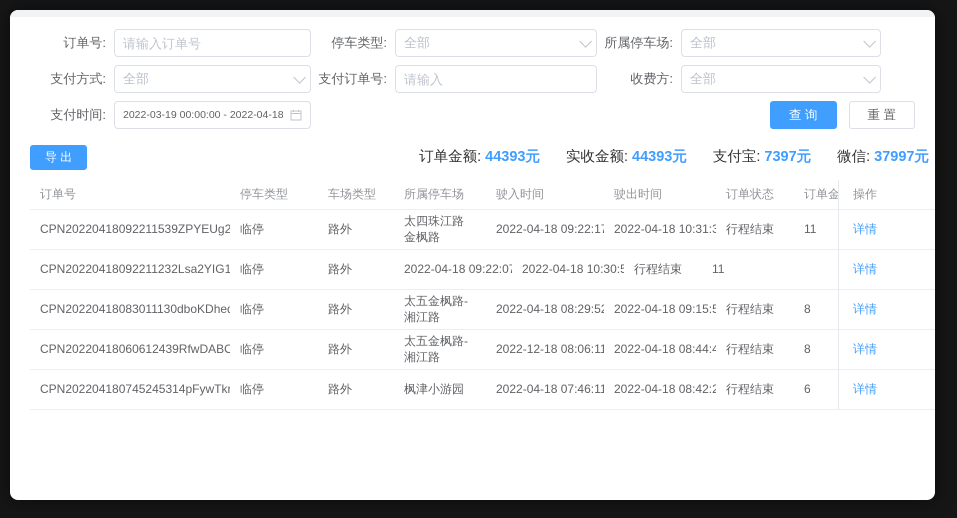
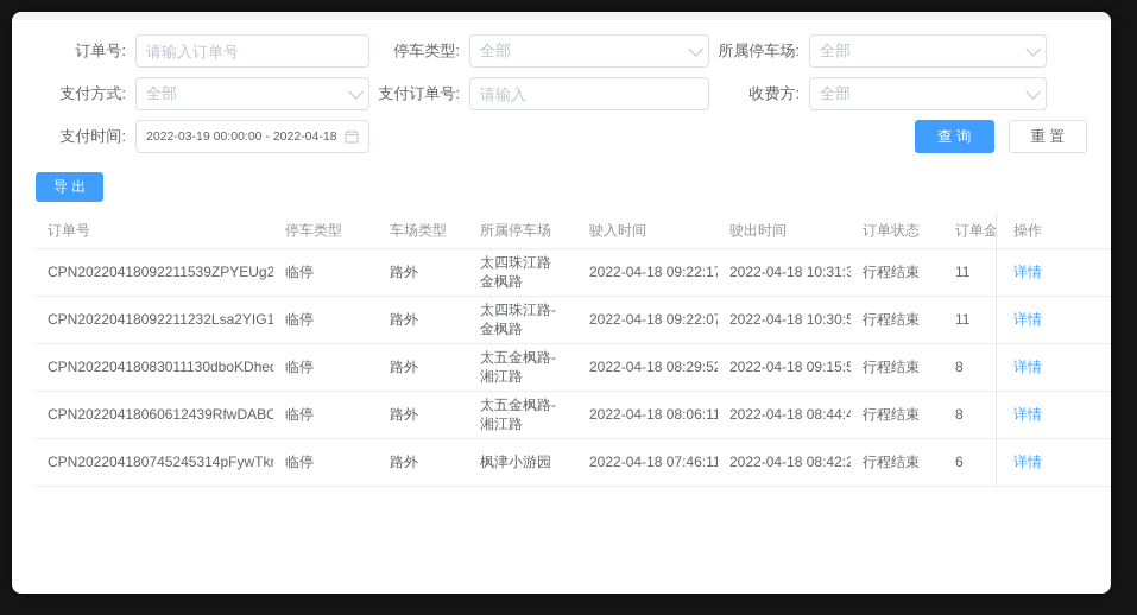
  订单号:
  请输入订单号
  停车类型:
  全部
  所属停车场:
  全部
  支付方式:
  全部
  支付订单号:
  请输入
  收费方:
  全部
  支付时间:
  2022-03-19 00:00:00 - 2022-04-18
  查 询
  重 置
  导 出
- 订单金额: 44393元
- 实收金额: 44393元
- 支付宝: 7397元
- 微信: 37997元
  订单号
  停车类型
  车场类型
  所属停车场
  驶入时间
  驶出时间
  订单状态
  订单金
  CPN20220418092211539ZPYEUg2
  临停
  路外
  太四珠江路 金枫路
  2022-04-18 09:22:1
  2022-04-18 10:31:3
  行程结束
  11
  CPN20220418092211232Lsa2YIG1
  临停
  路外
+ 太四珠江路-金枫路
  2022-04-18 09:22:0
  2022-04-18 10:30:5
  行程结束
  11
  CPN20220418083011130dboKDhe
  临停
  路外
  太五金枫路-湘江路
  2022-04-18 08:29:5
  2022-04-18 09:15:5
  行程结束
  8
  CPN20220418060612439RfwDABO
  临停
  路外
  太五金枫路-湘江路
- 2022-12-18 08:06:11
+ 2022-04-18 08:06:11
  2022-04-18 08:44:4
  行程结束
  8
  CPN202204180745245314pFywTkr
  临停
  路外
  枫津小游园
  2022-04-18 07:46:11
  2022-04-18 08:42:2
  行程结束
  6
  操作
  详情
  详情
  详情
  详情
  详情
